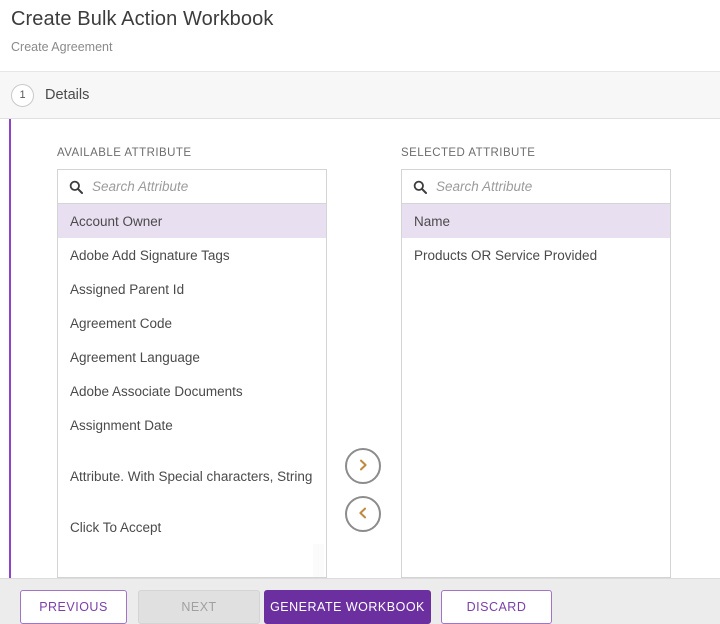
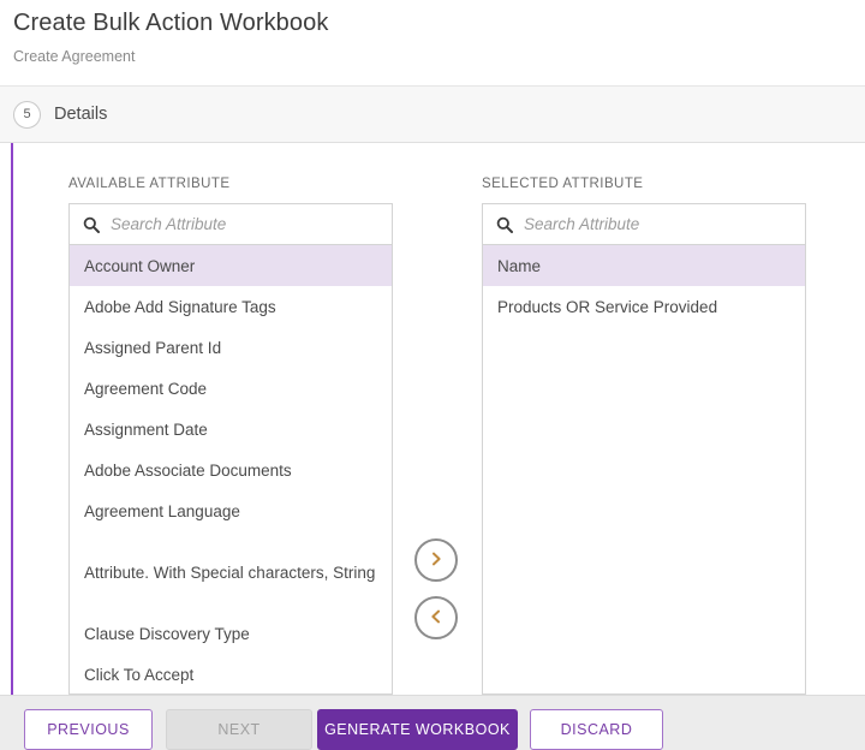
  Create Bulk Action Workbook
  Create Agreement
- 1
+ 5
  Details
  AVAILABLE ATTRIBUTE
  Search Attribute
  Account Owner
  Adobe Add Signature Tags
  Assigned Parent Id
  Agreement Code
- Agreement Language
+ Assignment Date
  Adobe Associate Documents
- Assignment Date
+ Agreement Language
  Attribute. With Special characters, String
+ Clause Discovery Type
  Click To Accept
  SELECTED ATTRIBUTE
  Search Attribute
  Name
  Products OR Service Provided
  PREVIOUS
  NEXT
  GENERATE WORKBOOK
  DISCARD
